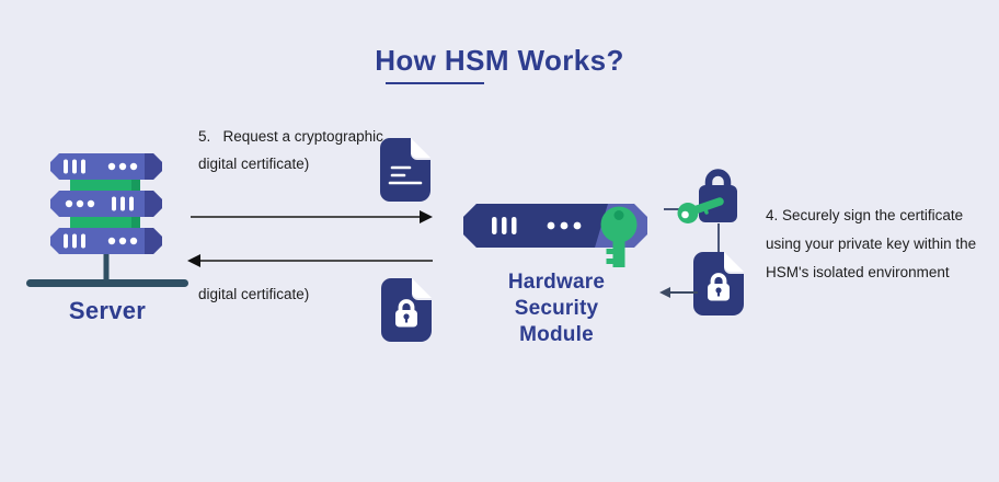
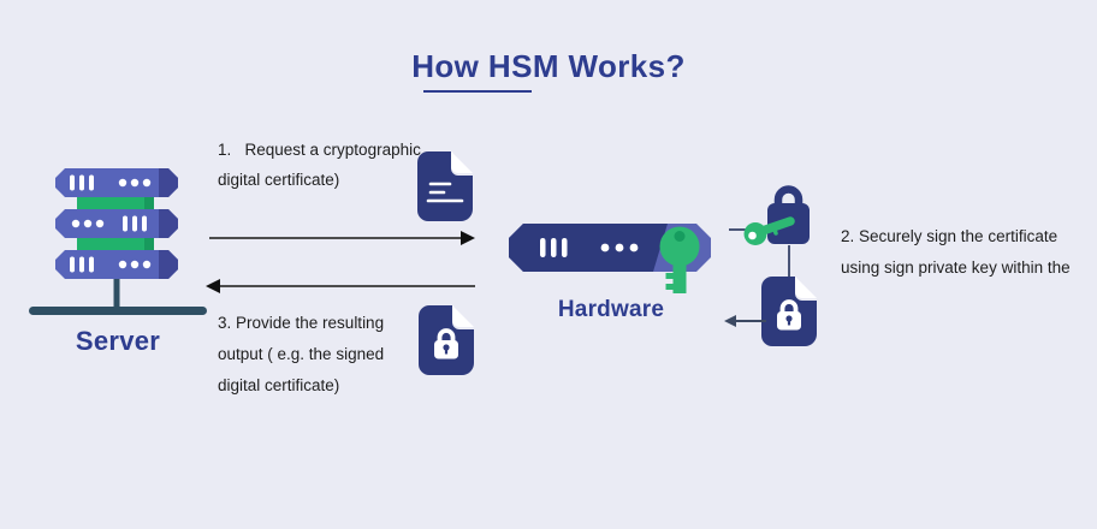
  How HSM Works?
  Server
- 5. Request a cryptographic
+ 1. Request a cryptographic
  digital certificate)
+ 3. Provide the resulting
+ output ( e.g. the signed
  digital certificate)
  Hardware
- Security
- Module
- 4. Securely sign the certificate
+ 2. Securely sign the certificate
- using your private key within the
+ using sign private key within the
- HSM's isolated environment
